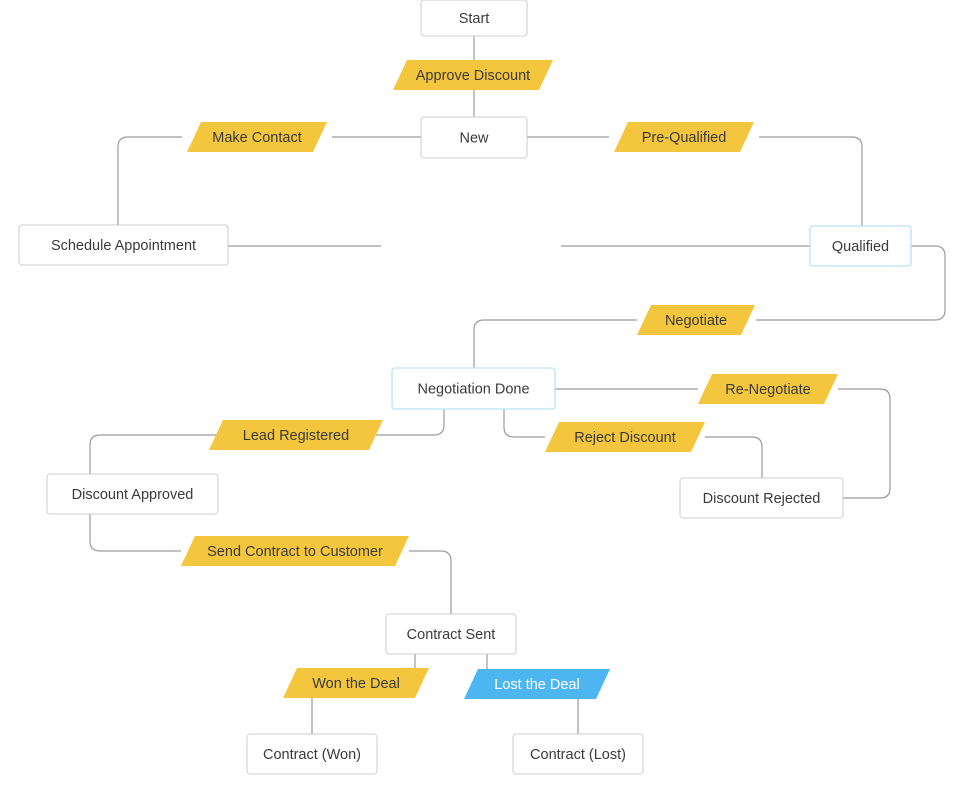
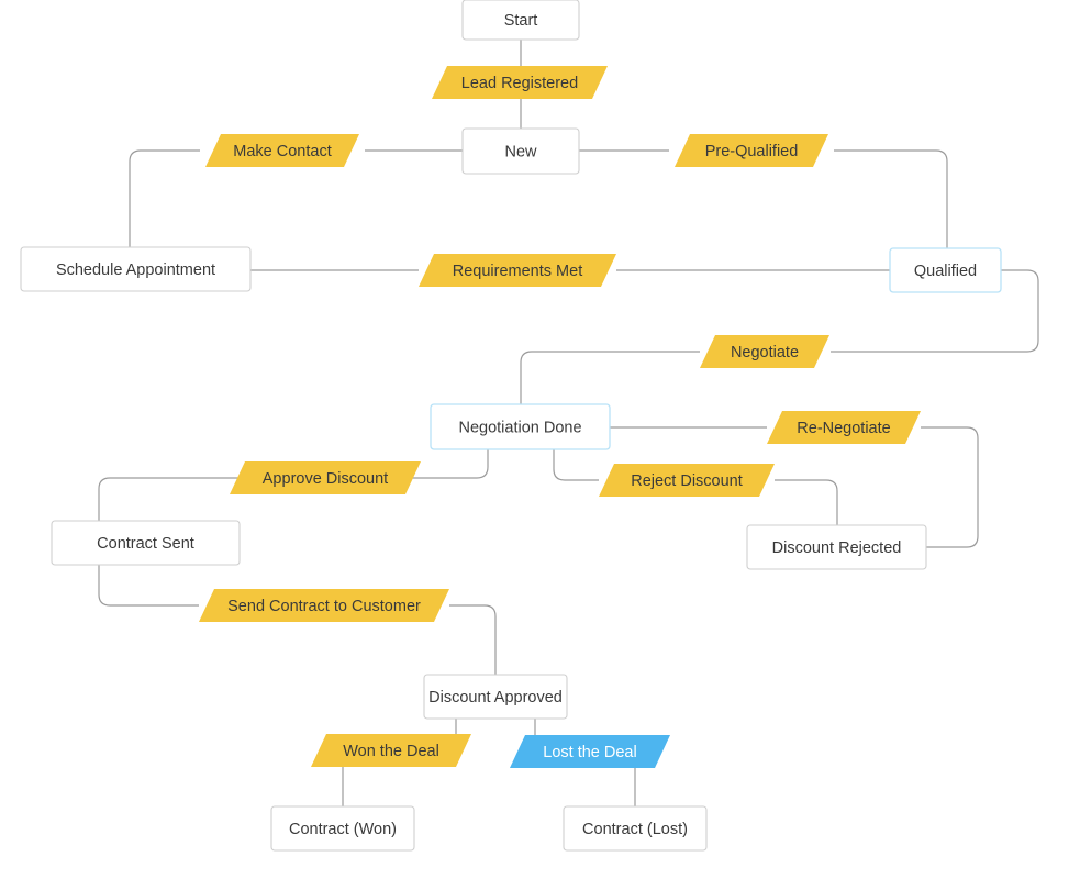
  Start
  New
  Schedule Appointment
  Qualified
  Negotiation Done
- Discount Approved
+ Contract Sent
  Discount Rejected
- Contract Sent
+ Discount Approved
  Contract (Won)
  Contract (Lost)
- Approve Discount
+ Lead Registered
  Make Contact
  Pre-Qualified
+ Requirements Met
  Negotiate
  Re-Negotiate
- Lead Registered
+ Approve Discount
  Reject Discount
  Send Contract to Customer
  Won the Deal
  Lost the Deal
